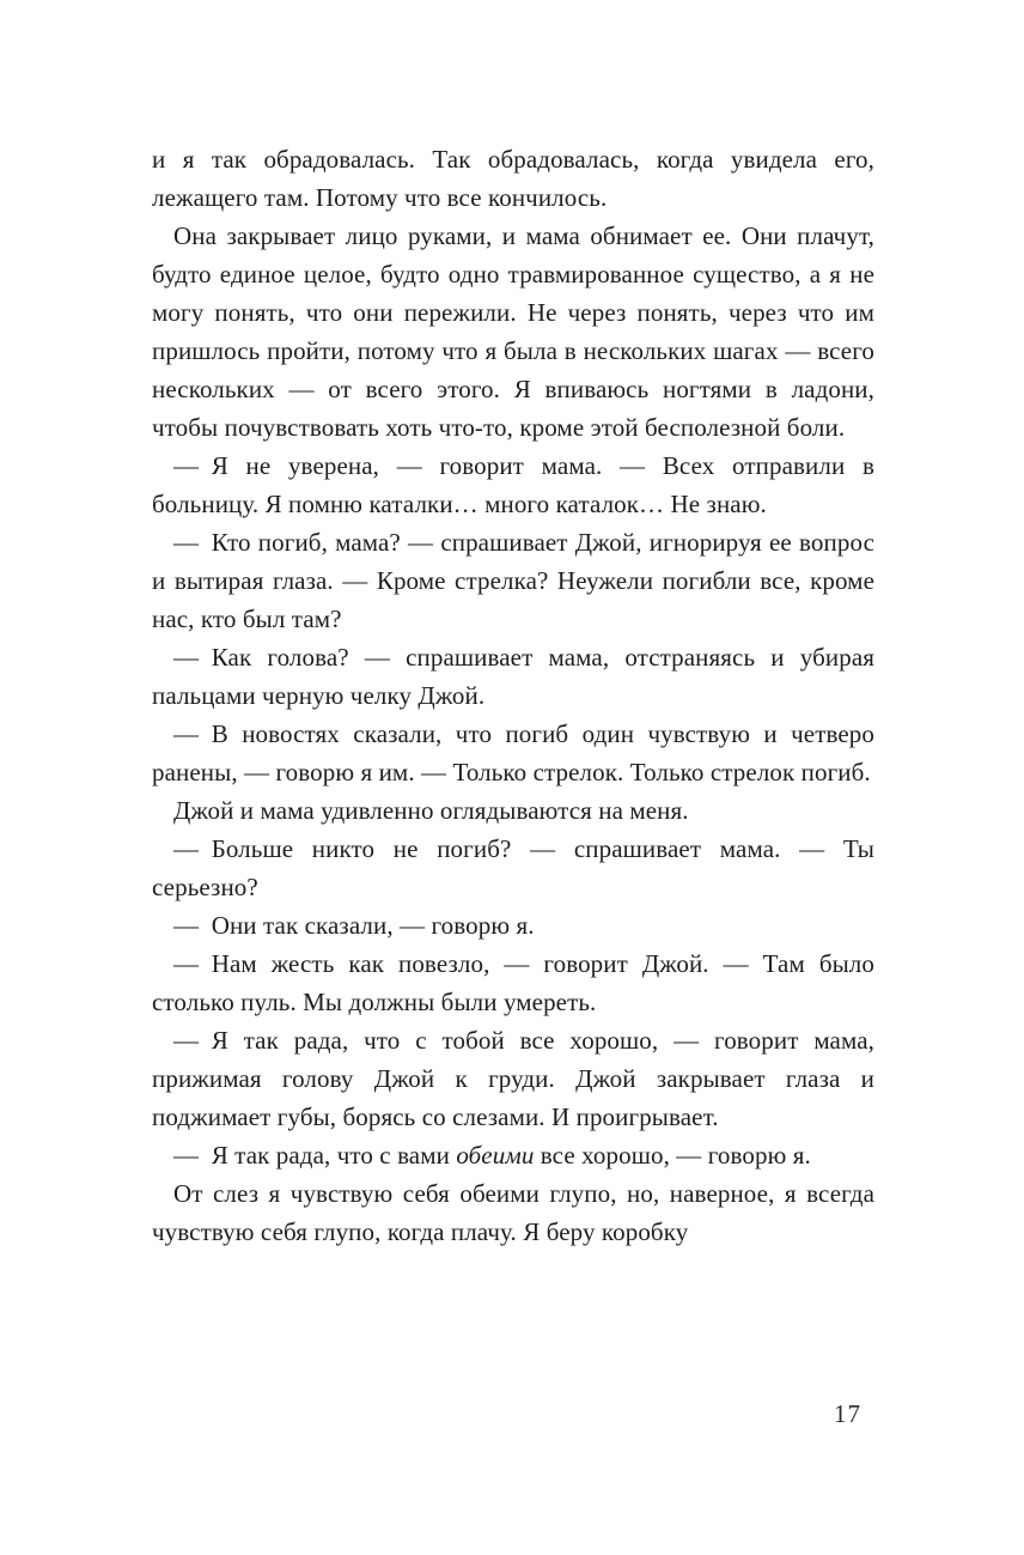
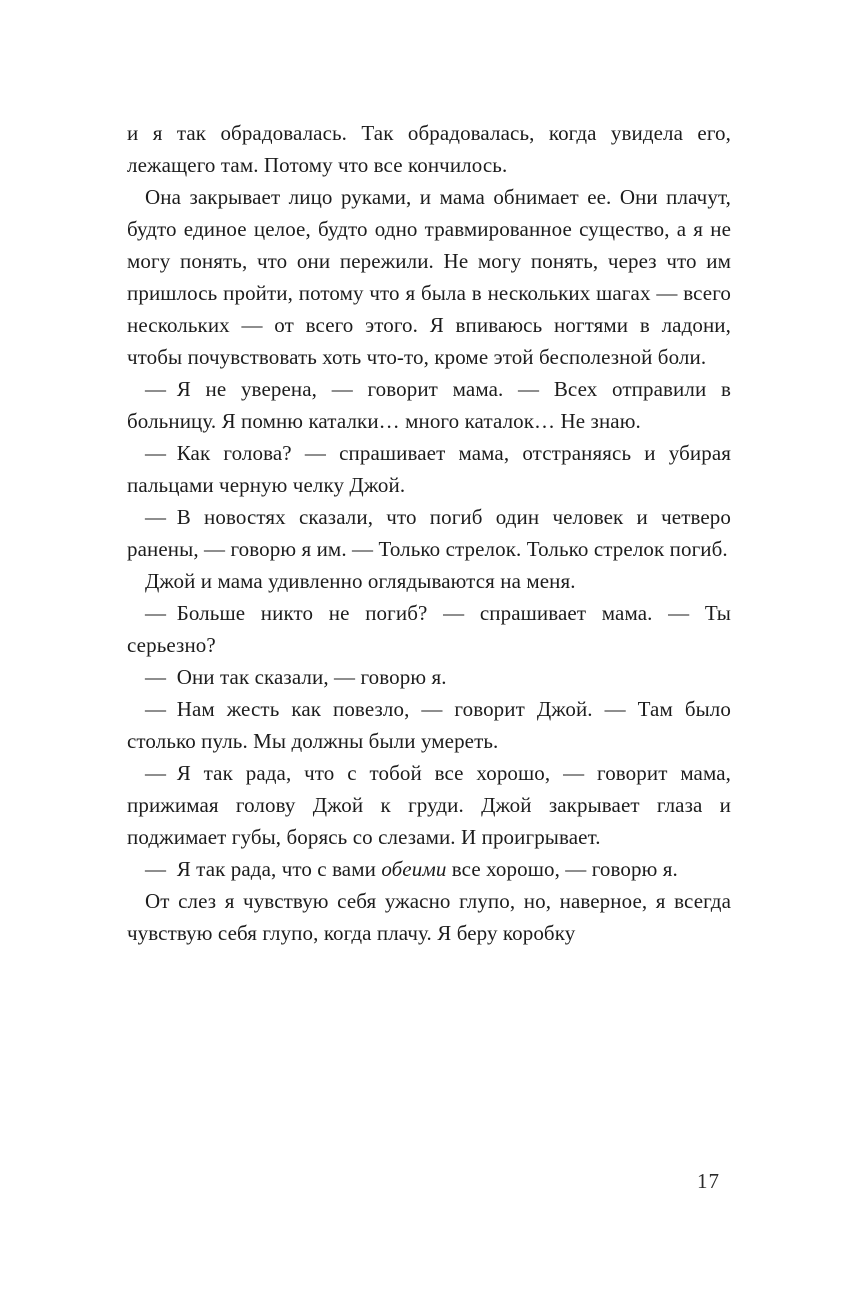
  и я так обрадовалась. Так обрадовалась, когда увидела его, лежащего там. Потому что все кончилось.
- Она закрывает лицо руками, и мама обнимает ее. Они плачут, будто единое целое, будто одно травмированное существо, а я не могу понять, что они пережили. Не через понять, через что им пришлось пройти, потому что я была в нескольких шагах — всего нескольких — от всего этого. Я впиваюсь ногтями в ладони, чтобы почувствовать хоть что-то, кроме этой бесполезной боли.
+ Она закрывает лицо руками, и мама обнимает ее. Они плачут, будто единое целое, будто одно травмированное существо, а я не могу понять, что они пережили. Не могу понять, через что им пришлось пройти, потому что я была в нескольких шагах — всего нескольких — от всего этого. Я впиваюсь ногтями в ладони, чтобы почувствовать хоть что-то, кроме этой бесполезной боли.
  — Я не уверена, — говорит мама. — Всех отправили в больницу. Я помню каталки… много каталок… Не знаю.
- — Кто погиб, мама? — спрашивает Джой, игнорируя ее вопрос и вытирая глаза. — Кроме стрелка? Неужели погибли все, кроме нас, кто был там?
  — Как голова? — спрашивает мама, отстраняясь и убирая пальцами черную челку Джой.
- — В новостях сказали, что погиб один чувствую и четверо ранены, — говорю я им. — Только стрелок. Только стрелок погиб.
+ — В новостях сказали, что погиб один человек и четверо ранены, — говорю я им. — Только стрелок. Только стрелок погиб.
  Джой и мама удивленно оглядываются на меня.
  — Больше никто не погиб? — спрашивает мама. — Ты серьезно?
  — Они так сказали, — говорю я.
  — Нам жесть как повезло, — говорит Джой. — Там было столько пуль. Мы должны были умереть.
  — Я так рада, что с тобой все хорошо, — говорит мама, прижимая голову Джой к груди. Джой закрывает глаза и поджимает губы, борясь со слезами. И проигрывает.
  — Я так рада, что с вами обеими все хорошо, — говорю я.
- От слез я чувствую себя обеими глупо, но, наверное, я всегда чувствую себя глупо, когда плачу. Я беру коробку
+ От слез я чувствую себя ужасно глупо, но, наверное, я всегда чувствую себя глупо, когда плачу. Я беру коробку
  17
